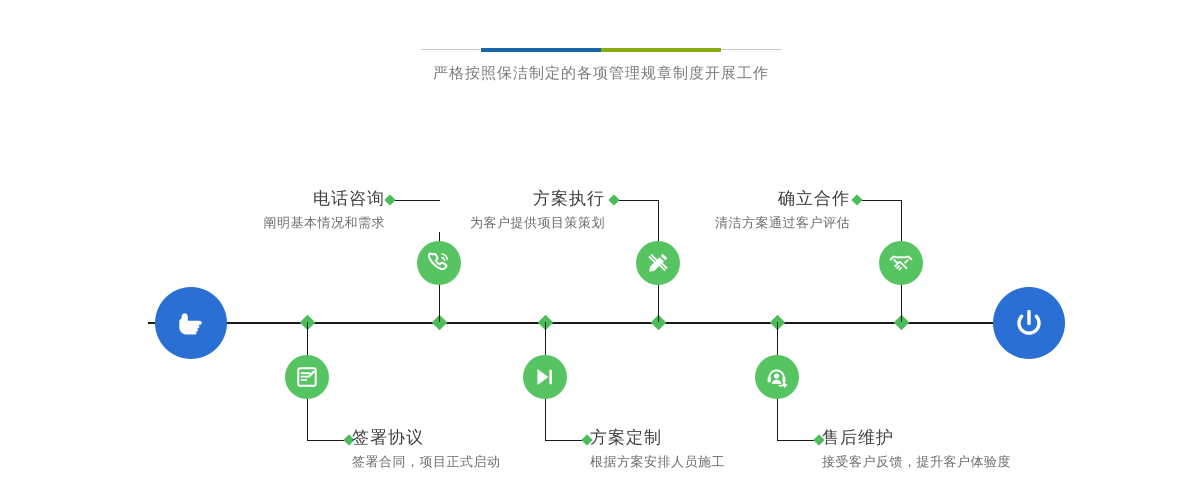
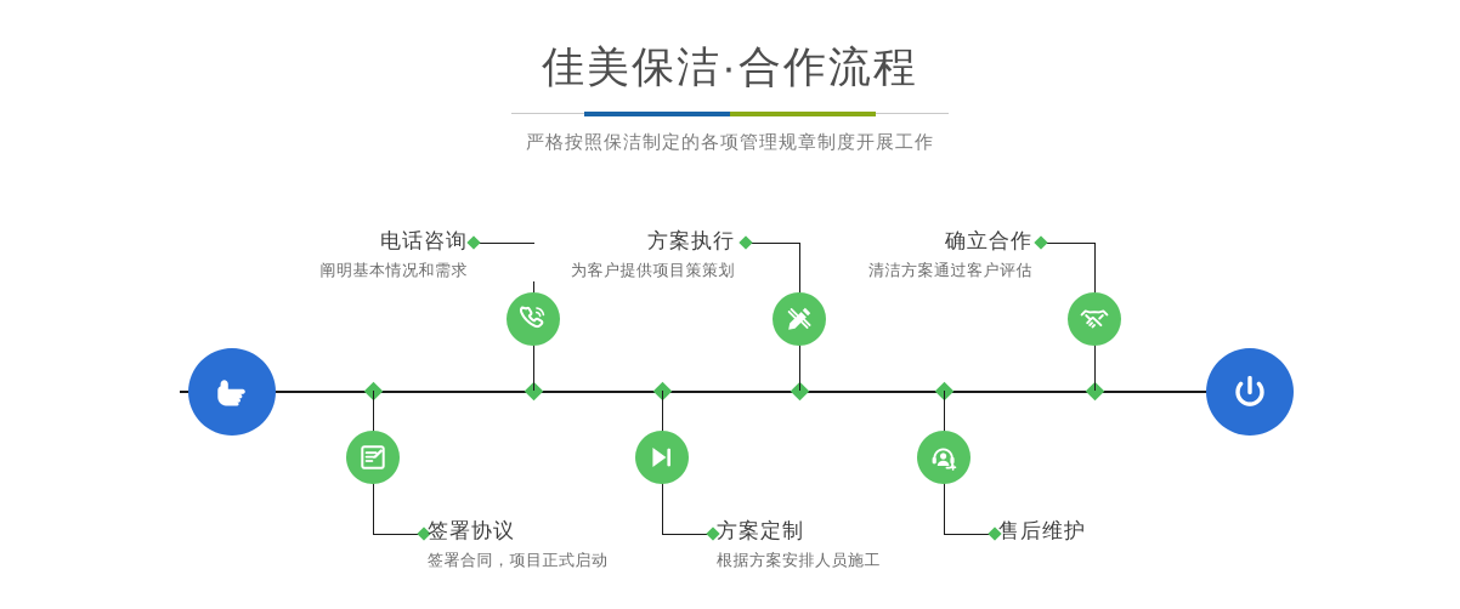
+ 佳美保洁·合作流程
  严格按照保洁制定的各项管理规章制度开展工作
  电话咨询
  阐明基本情况和需求
  签署协议
  签署合同，项目正式启动
  方案执行
  为客户提供项目策策划
  方案定制
  根据方案安排人员施工
  确立合作
  清洁方案通过客户评估
  售后维护
- 接受客户反馈，提升客户体验度
